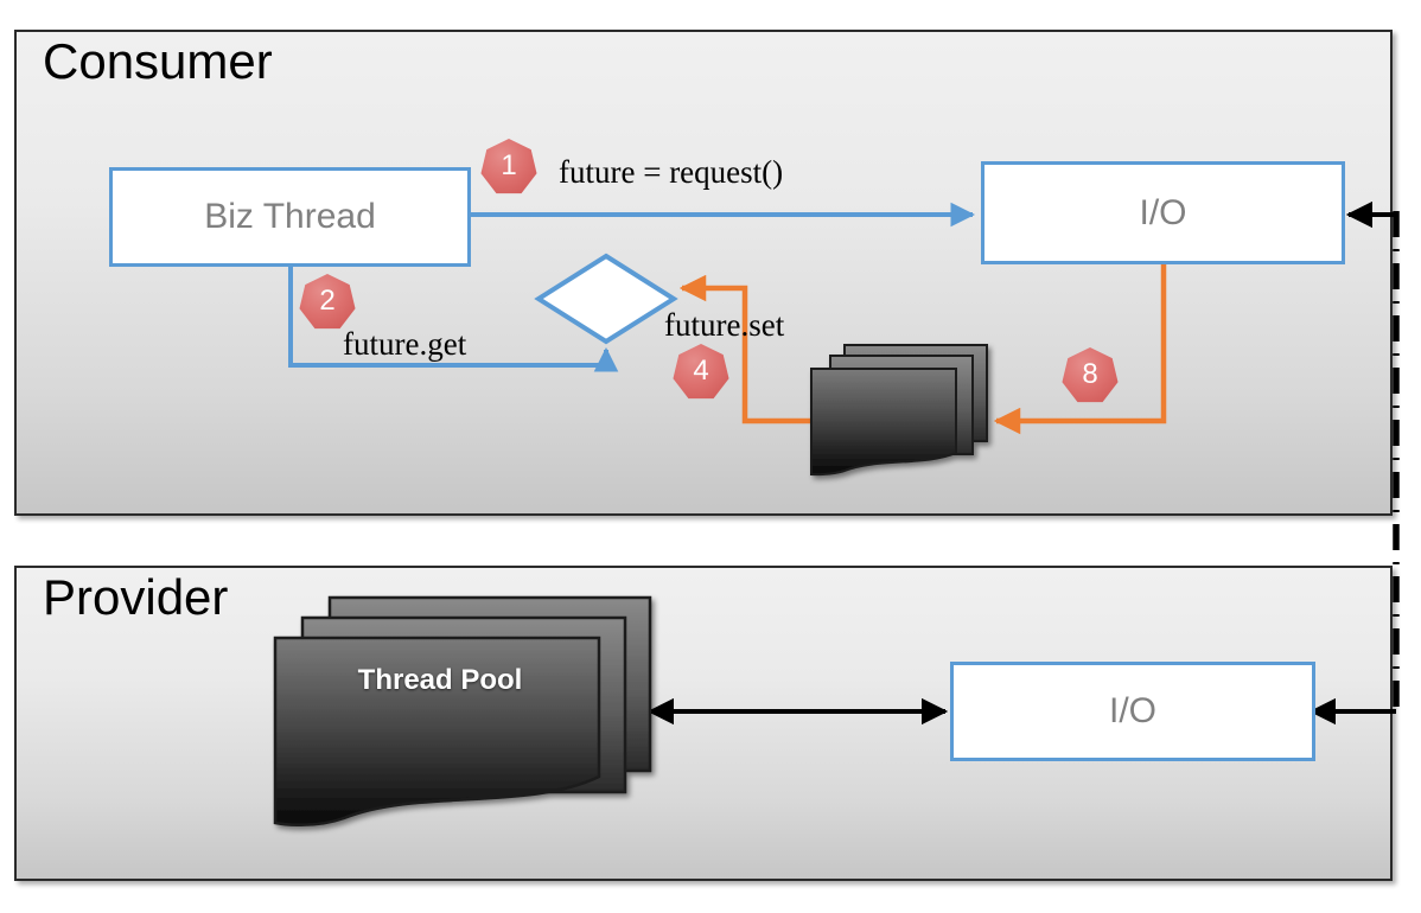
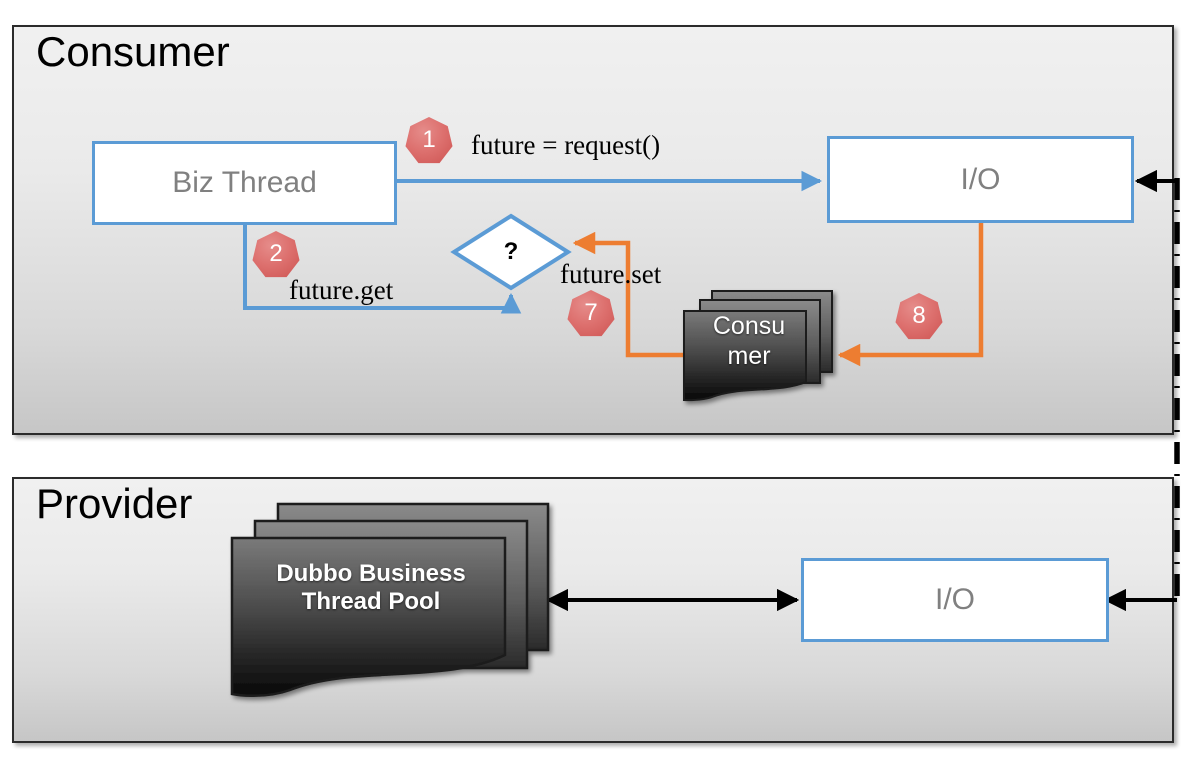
  Consumer
  Provider
  Biz Thread
  I/O
+ ?
+ Consu
+ mer
+ Dubbo Business
  Thread Pool
  I/O
  1
  2
  8
- 4
+ 7
  future = request()
  future.get
  future.set
